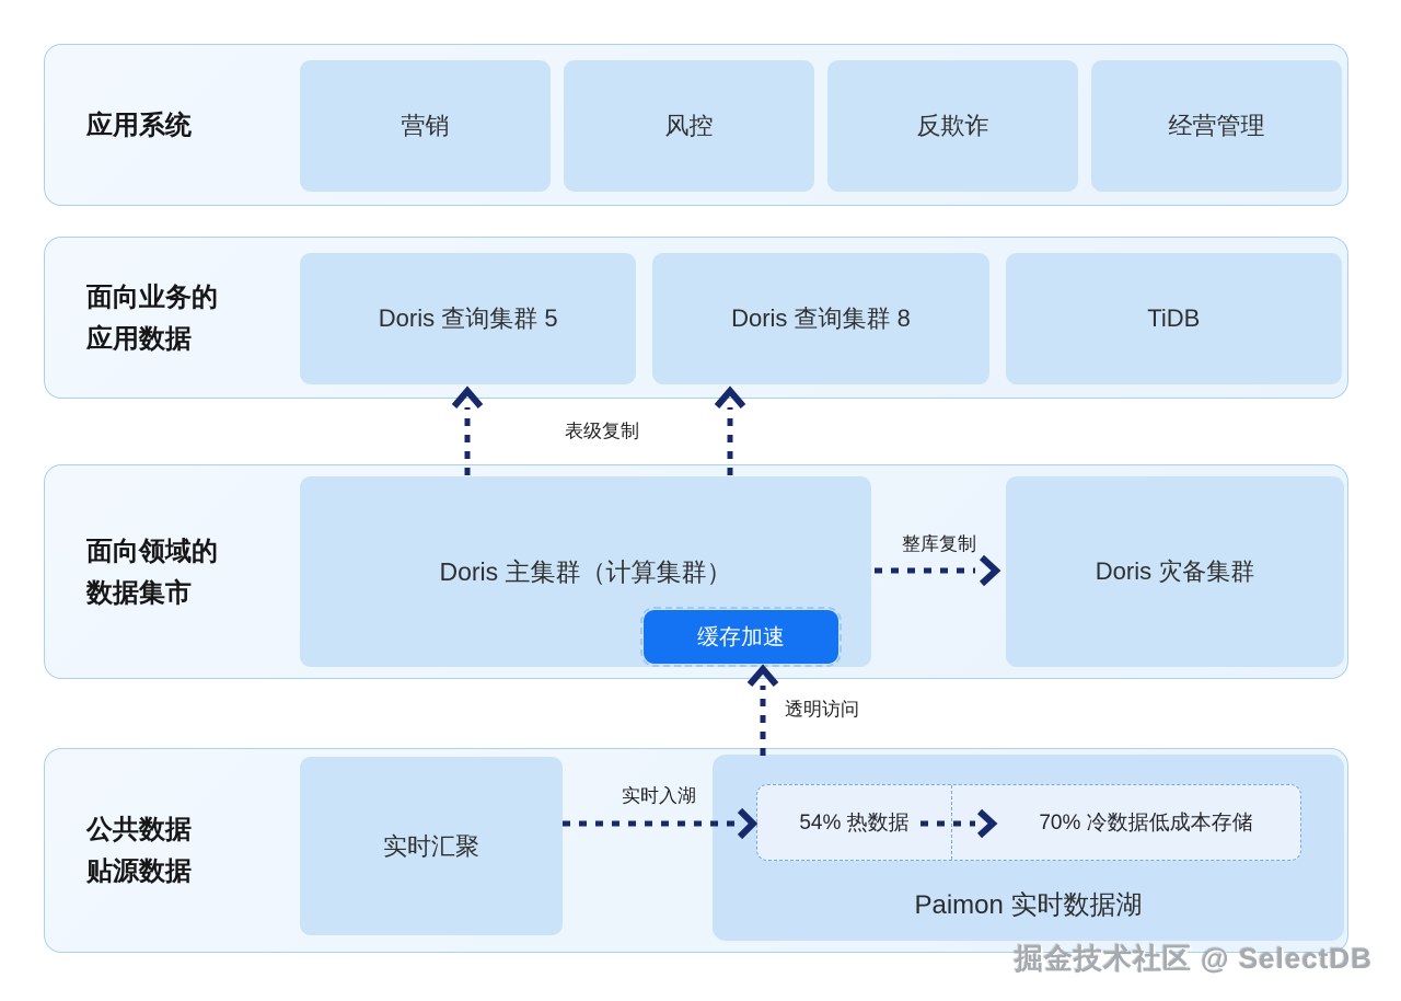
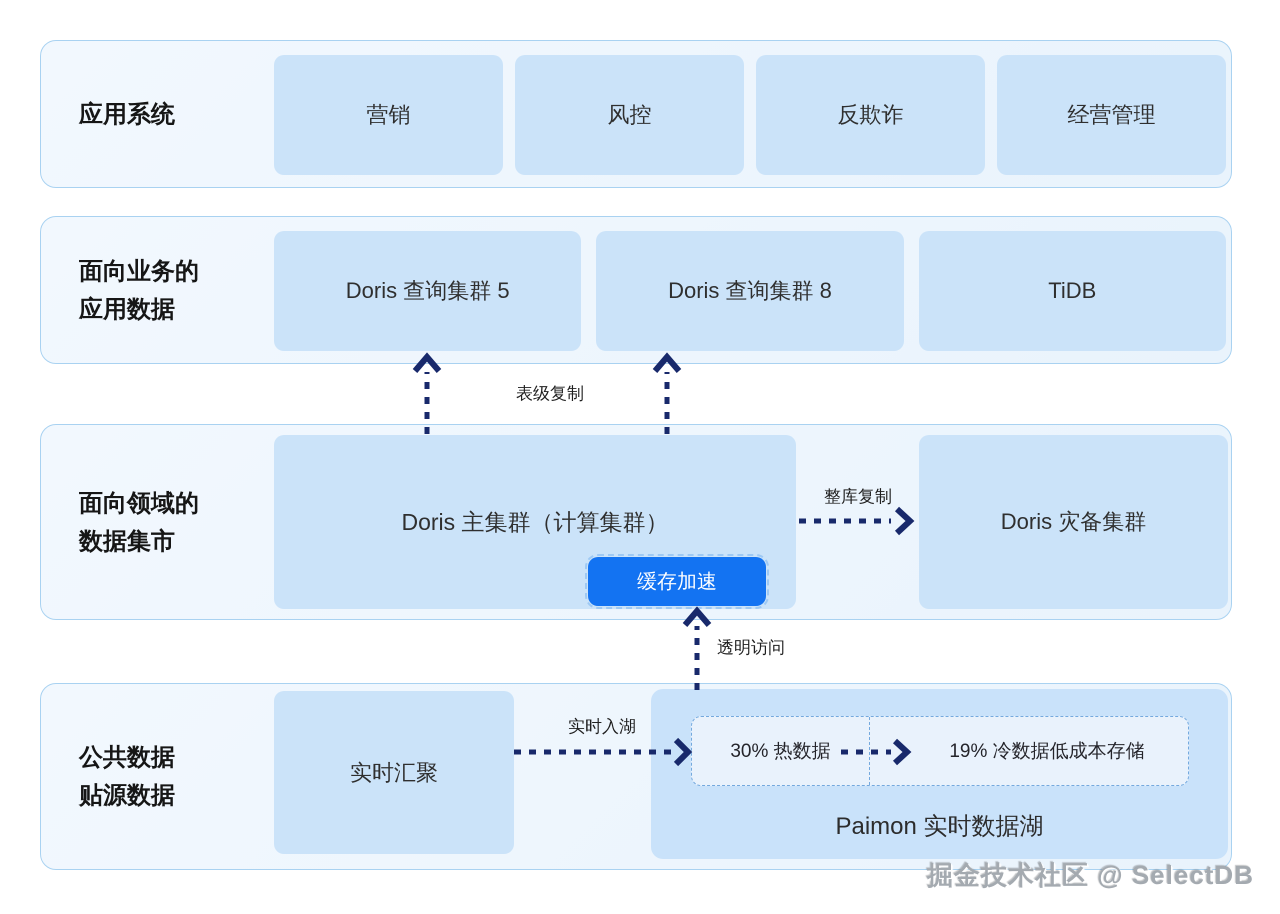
  应用系统
  营销
  风控
  反欺诈
  经营管理
  面向业务的
  应用数据
  Doris 查询集群 5
  Doris 查询集群 8
  TiDB
  面向领域的
  数据集市
  Doris 主集群（计算集群）
  缓存加速
  Doris 灾备集群
  公共数据
  贴源数据
  实时汇聚
- 54% 热数据
+ 30% 热数据
- 70% 冷数据低成本存储
+ 19% 冷数据低成本存储
  Paimon 实时数据湖
  表级复制
  整库复制
  透明访问
  实时入湖
  掘金技术社区 @ SelectDB
